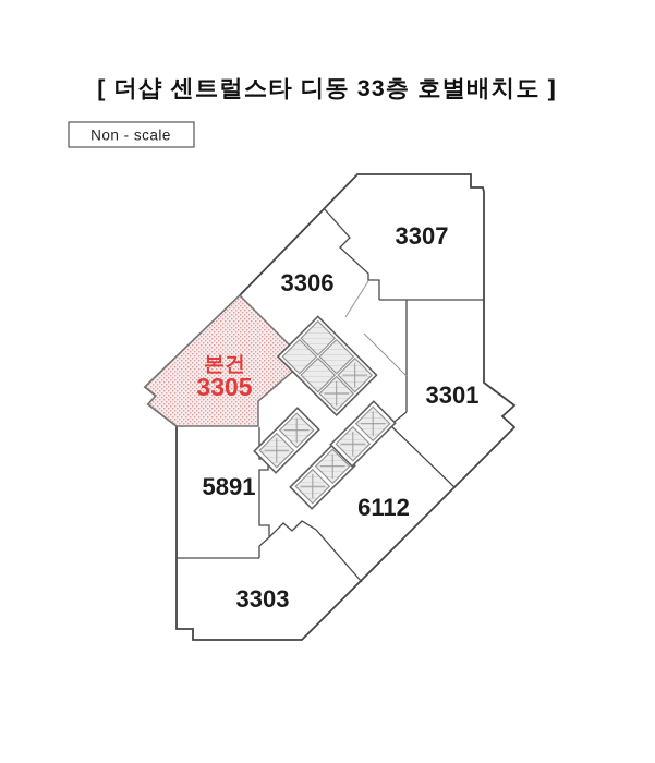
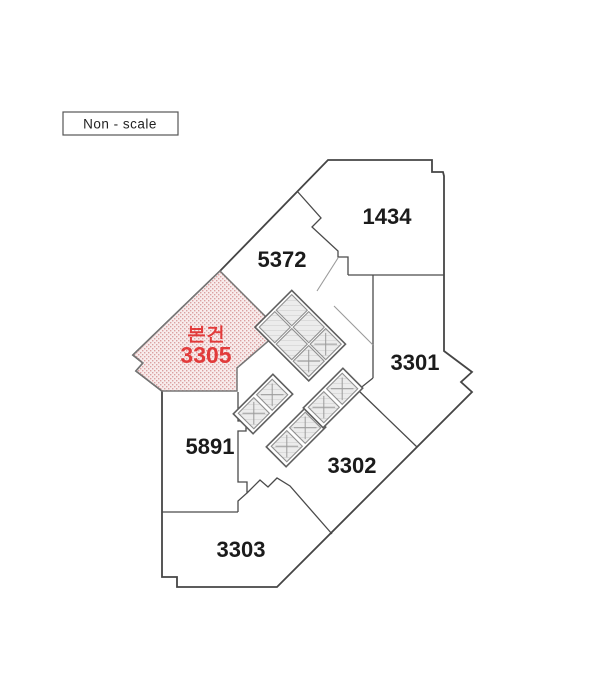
- [ 더샵 센트럴스타 디동 33층 호별배치도 ]
  Non - scale
  3301
- 6112
+ 3302
  3303
  5891
- 3306
+ 5372
- 3307
+ 1434
  본건
  3305
